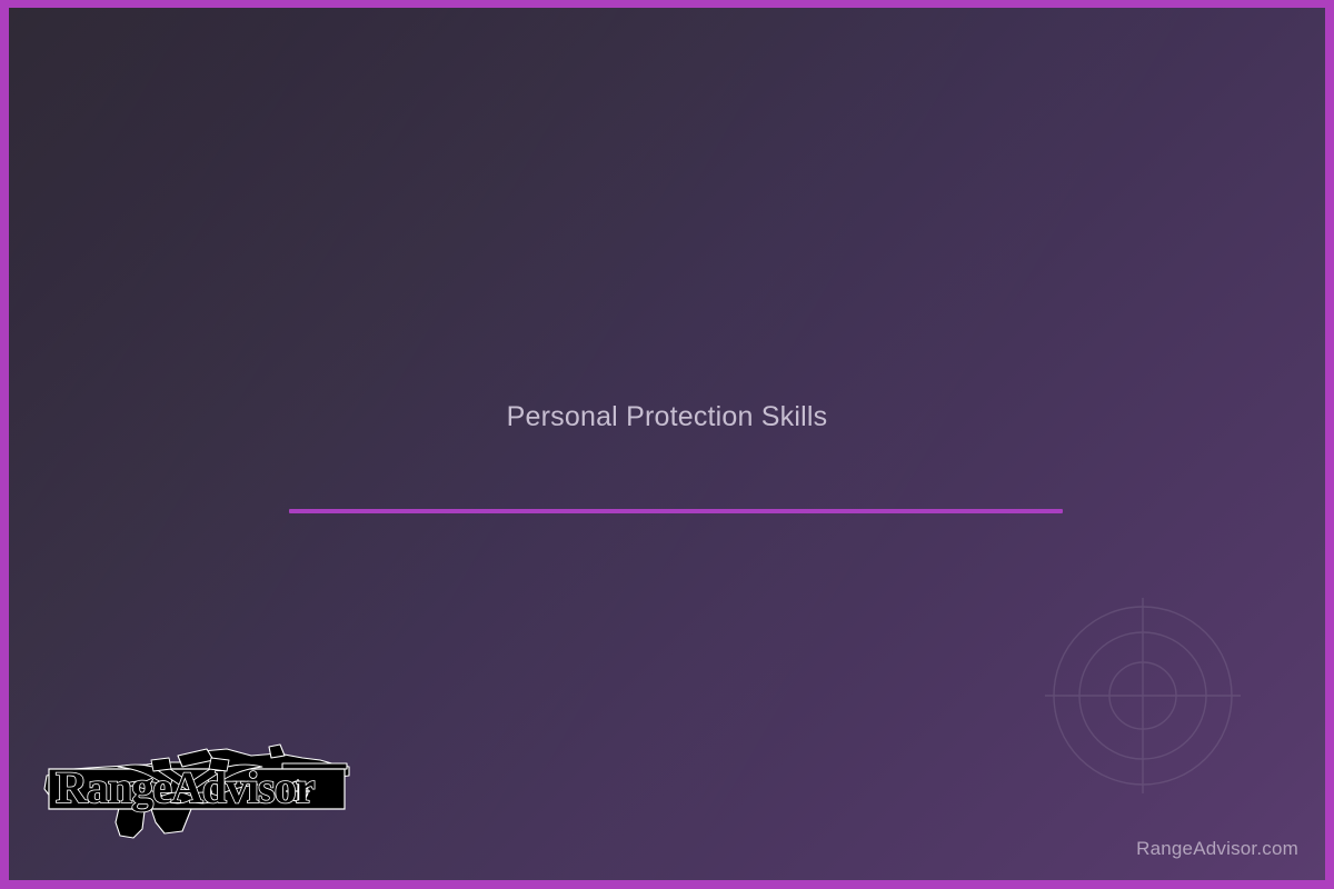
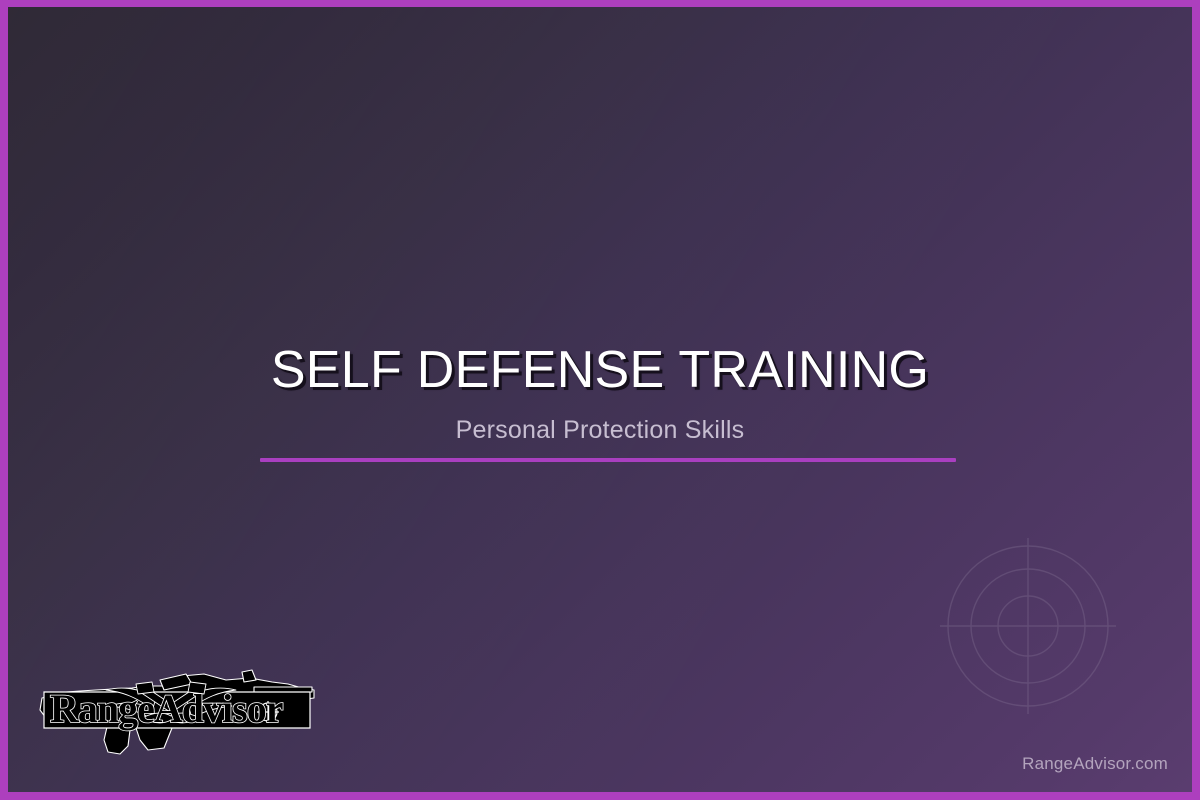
+ SELF DEFENSE TRAINING
  Personal Protection Skills
  RangeAdvisor.com
  RangeAdvisor
